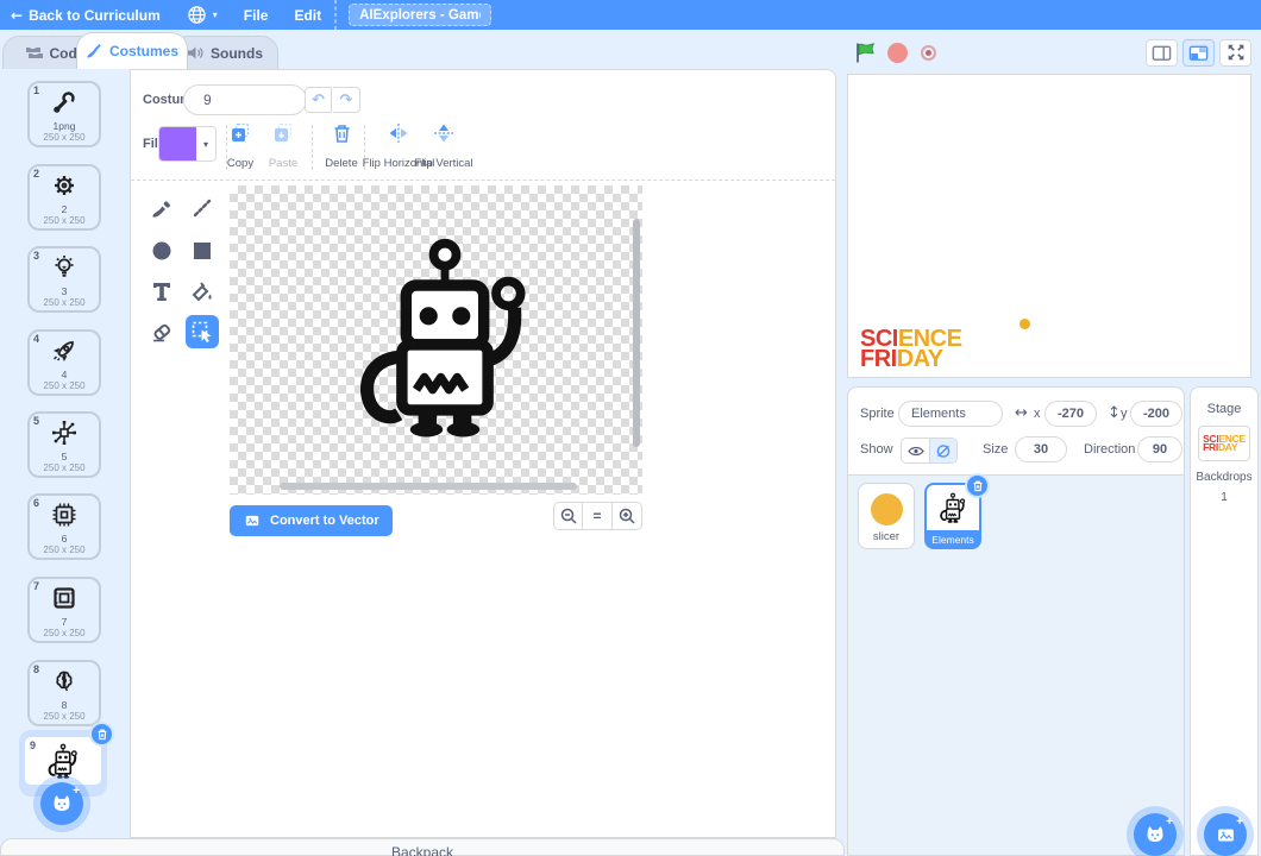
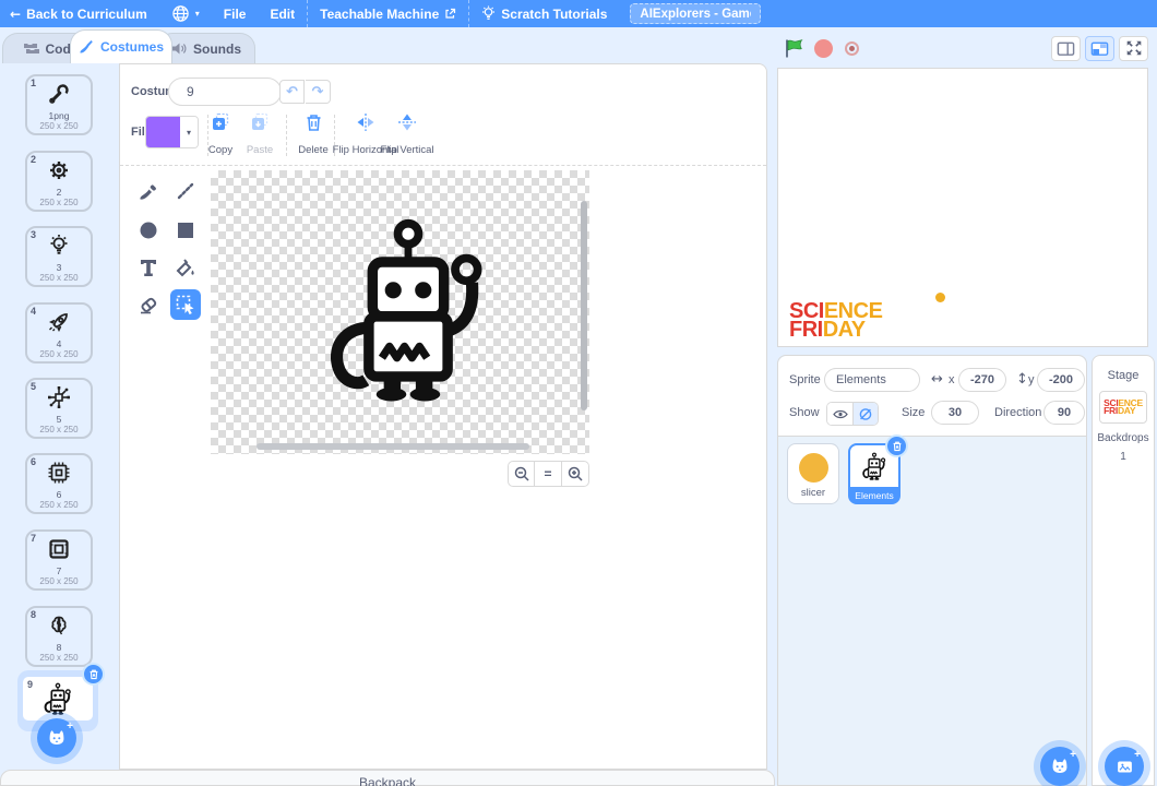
  ←
  Back to Curriculum
  ▾
  File
  Edit
+ Teachable Machine
+ Scratch Tutorials
  AIExplorers - Gam
  Cod
  Costumes
  Sounds
  1
  1png
  250 x 250
  2
  2
  250 x 250
  3
  3
  250 x 250
  4
  4
  250 x 250
  5
  5
  250 x 250
  6
  6
  250 x 250
  7
  7
  250 x 250
  8
  8
  250 x 250
  9
  +
  Costu
  9
  ↶
  ↷
  Fil
  ▾
  Copy
  Paste
  Delete
  Flip Horizontal
  Flip Vertical
- Convert to Vector
  =
  Backpack
  SCIENCE
  FRIDAY
  Sprite
  Elements
  ↔
  x
  -270
  ↕
  y
  -200
  Show
  Size
  30
  Direction
  90
  slicer
  Elements
  +
  Stage
  SCIENCE
  FRIDAY
  Backdrops
  1
  +
